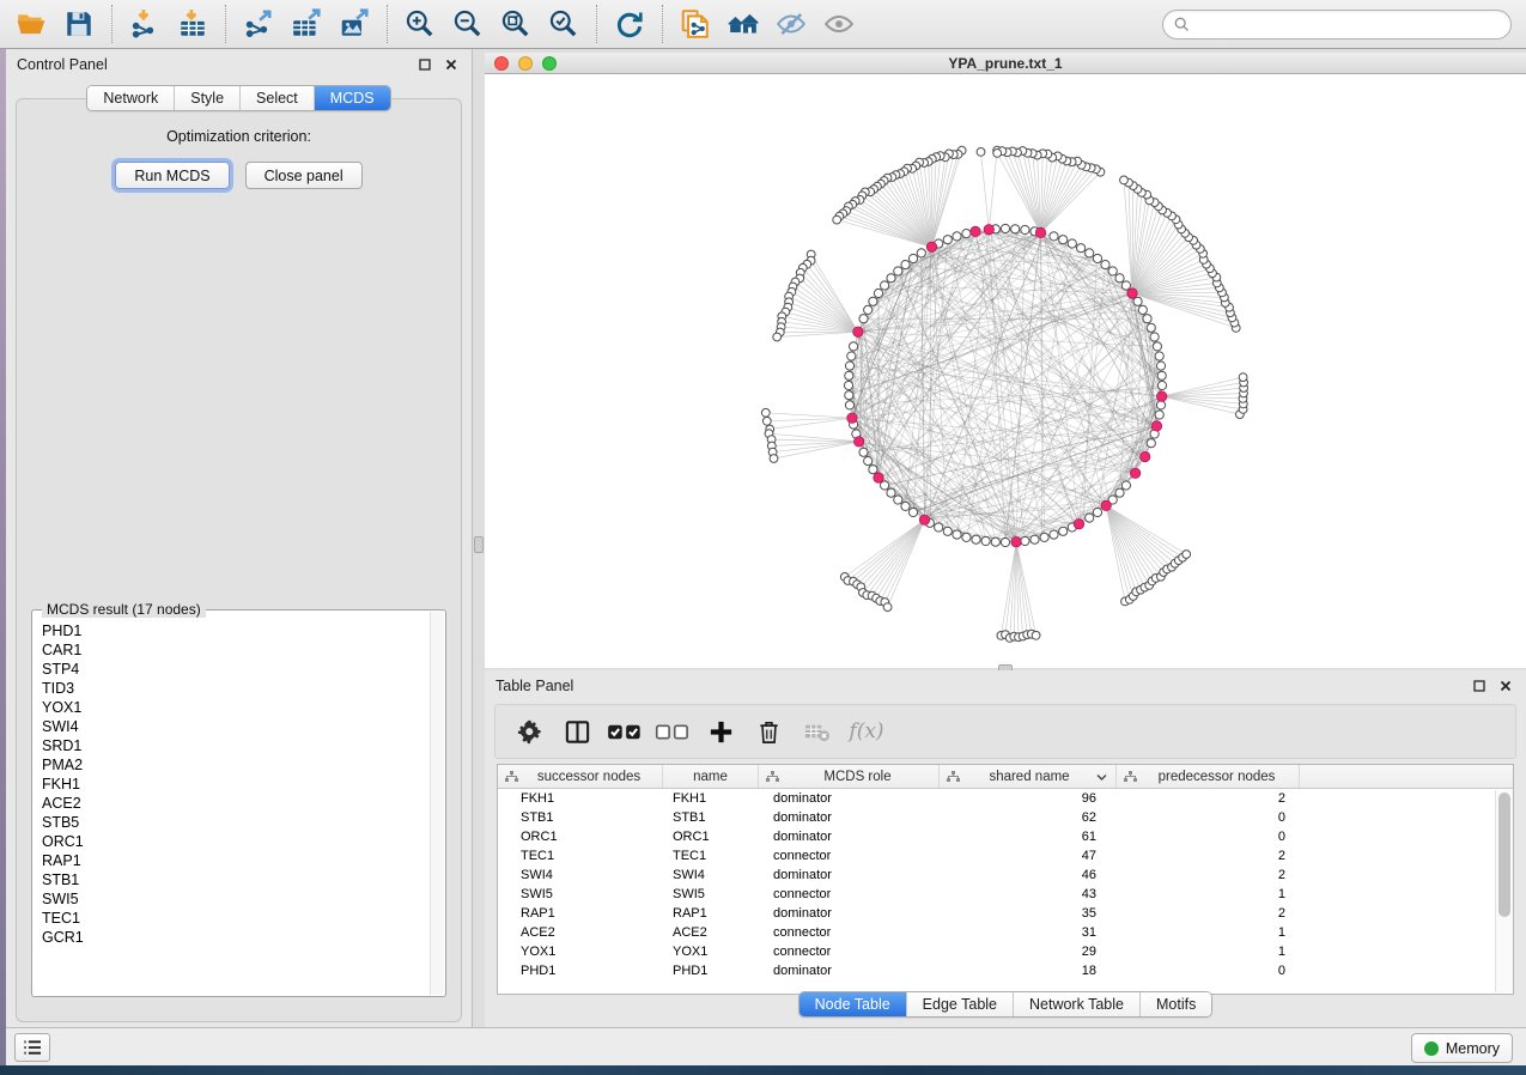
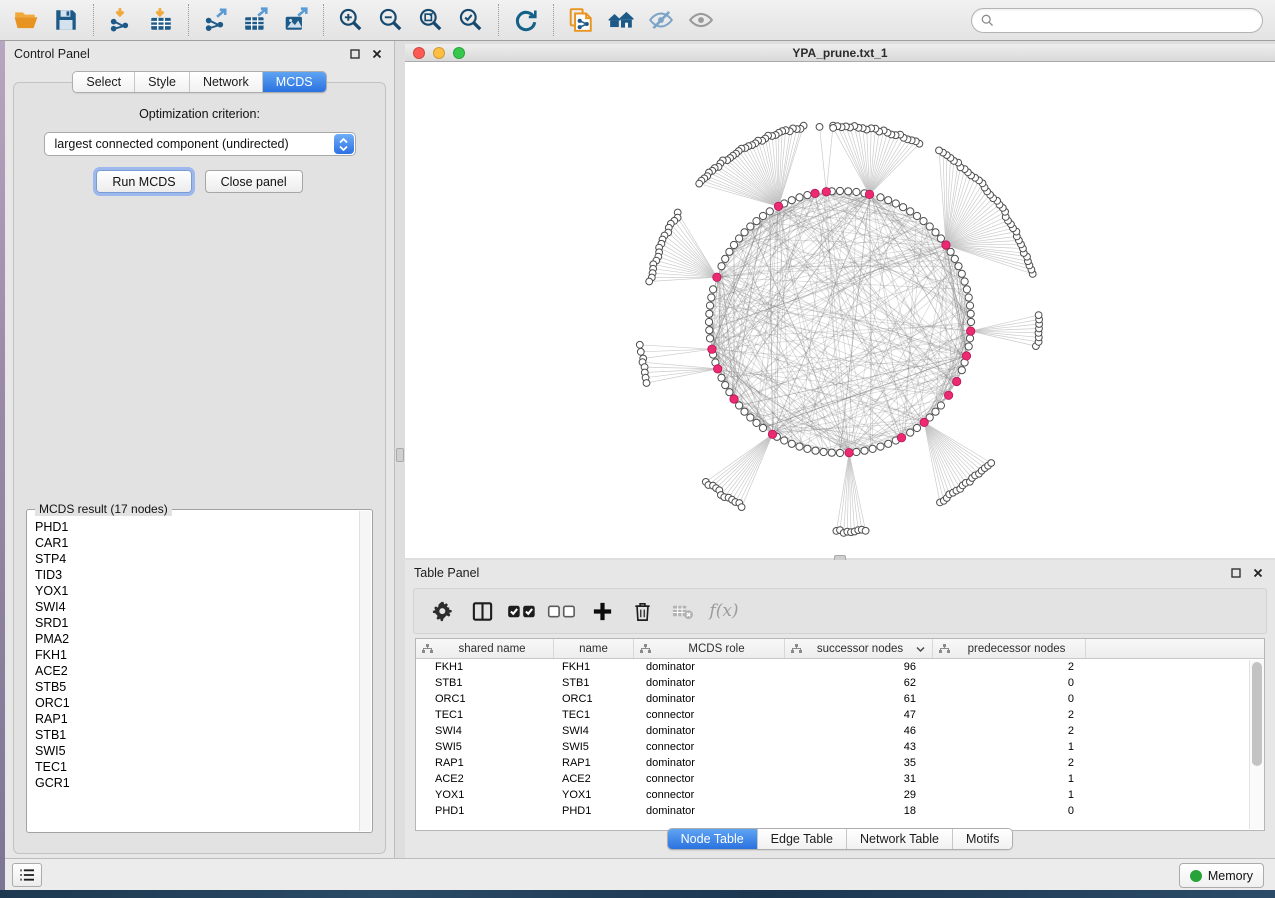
  Control Panel
- Network
+ Select
  Style
- Select
+ Network
  MCDS
  Optimization criterion:
+ largest connected component (undirected)
  Run MCDS
  Close panel
  MCDS result (17 nodes)
  PHD1
  CAR1
  STP4
  TID3
  YOX1
  SWI4
  SRD1
  PMA2
  FKH1
  ACE2
  STB5
  ORC1
  RAP1
  STB1
  SWI5
  TEC1
  GCR1
  YPA_prune.txt_1
  Table Panel
  f(x)
- successor nodes
+ shared name
  name
  MCDS role
- shared name
+ successor nodes
  predecessor nodes
  FKH1
  FKH1
  dominator
  96
  2
  STB1
  STB1
  dominator
  62
  0
  ORC1
  ORC1
  dominator
  61
  0
  TEC1
  TEC1
  connector
  47
  2
  SWI4
  SWI4
  dominator
  46
  2
  SWI5
  SWI5
  connector
  43
  1
  RAP1
  RAP1
  dominator
  35
  2
  ACE2
  ACE2
  connector
  31
  1
  YOX1
  YOX1
  connector
  29
  1
  PHD1
  PHD1
  dominator
  18
  0
  Node Table
  Edge Table
  Network Table
  Motifs
  Memory
